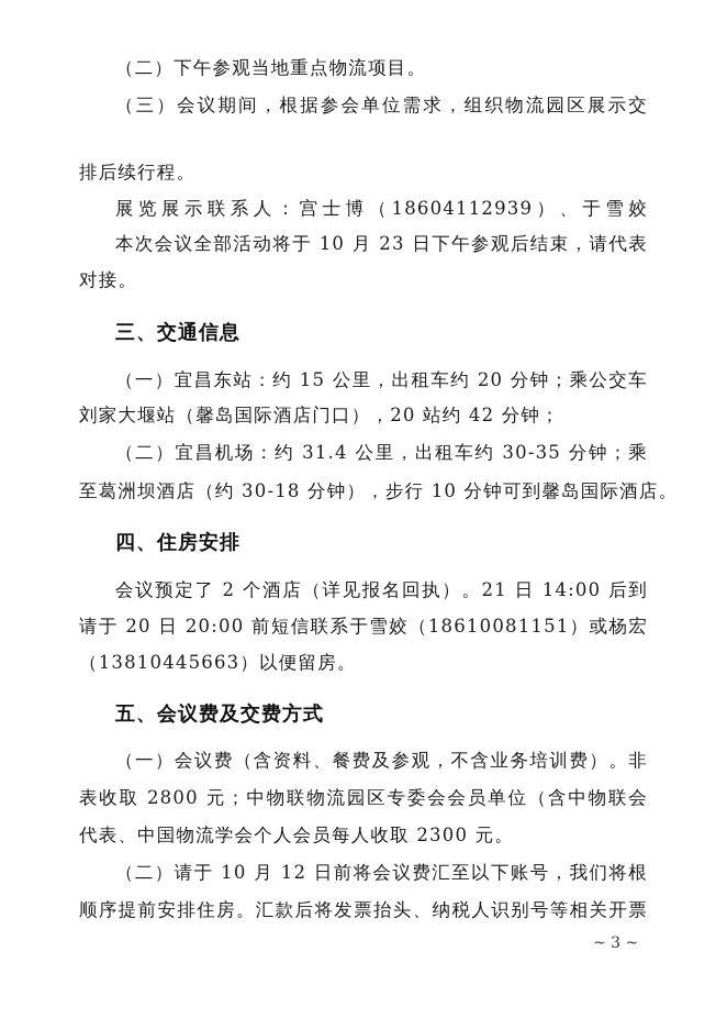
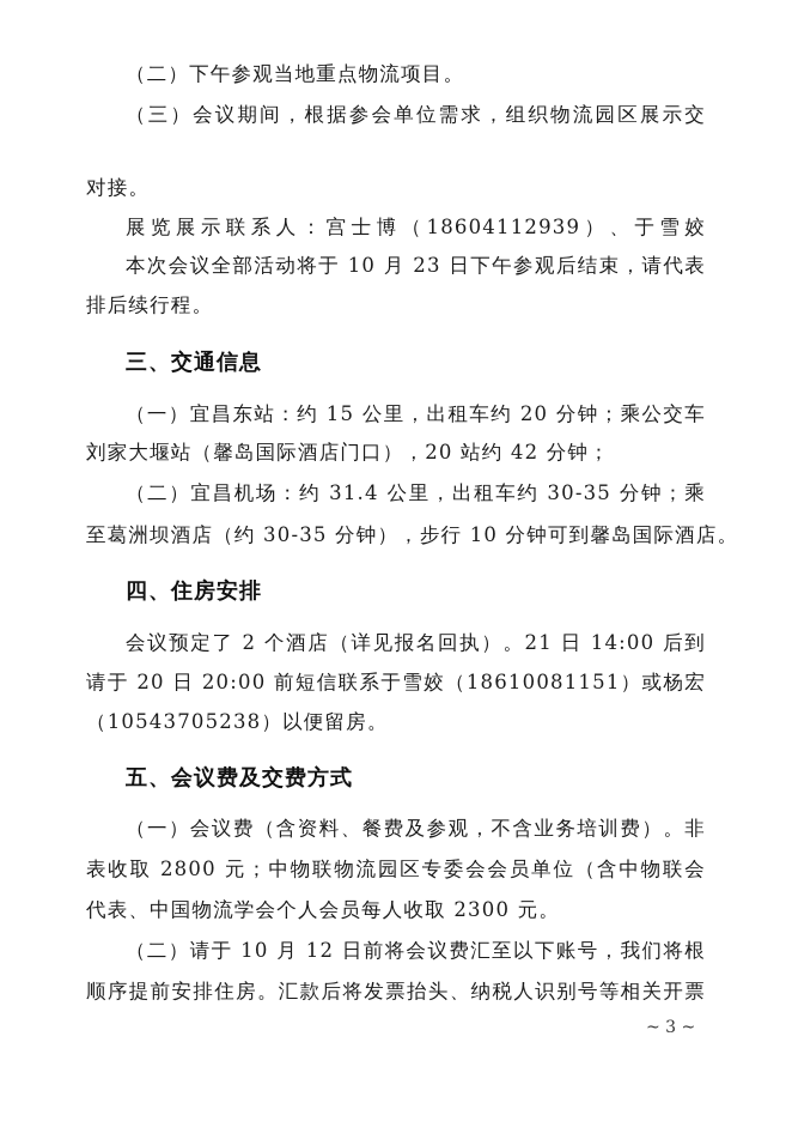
  （二）下午参观当地重点物流项目。
  （三）会议期间，根据参会单位需求，组织物流园区展示交
- 排后续行程。
+ 对接。
  本次会议全部活动将于 10 月 23 日下午参观后结束，请代表
- 对接。
+ 排后续行程。
  三、交通信息
  （一）宜昌东站：约 15 公里，出租车约 20 分钟；乘公交车
  刘家大堰站（馨岛国际酒店门口），20 站约 42 分钟；
  （二）宜昌机场：约 31.4 公里，出租车约 30-35 分钟；乘
- 至葛洲坝酒店（约 30-18 分钟），步行 10 分钟可到馨岛国际酒店。
+ 至葛洲坝酒店（约 30-35 分钟），步行 10 分钟可到馨岛国际酒店。
  四、住房安排
  会议预定了 2 个酒店（详见报名回执）。21 日 14:00 后到
  请于 20 日 20:00 前短信联系于雪姣（18610081151）或杨宏
- （13810445663）以便留房。
+ （10543705238）以便留房。
  五、会议费及交费方式
  （一）会议费（含资料、餐费及参观，不含业务培训费）。非
  表收取 2800 元；中物联物流园区专委会会员单位（含中物联会
  代表、中国物流学会个人会员每人收取 2300 元。
  （二）请于 10 月 12 日前将会议费汇至以下账号，我们将根
  顺序提前安排住房。汇款后将发票抬头、纳税人识别号等相关开票
  ~ 3 ~
